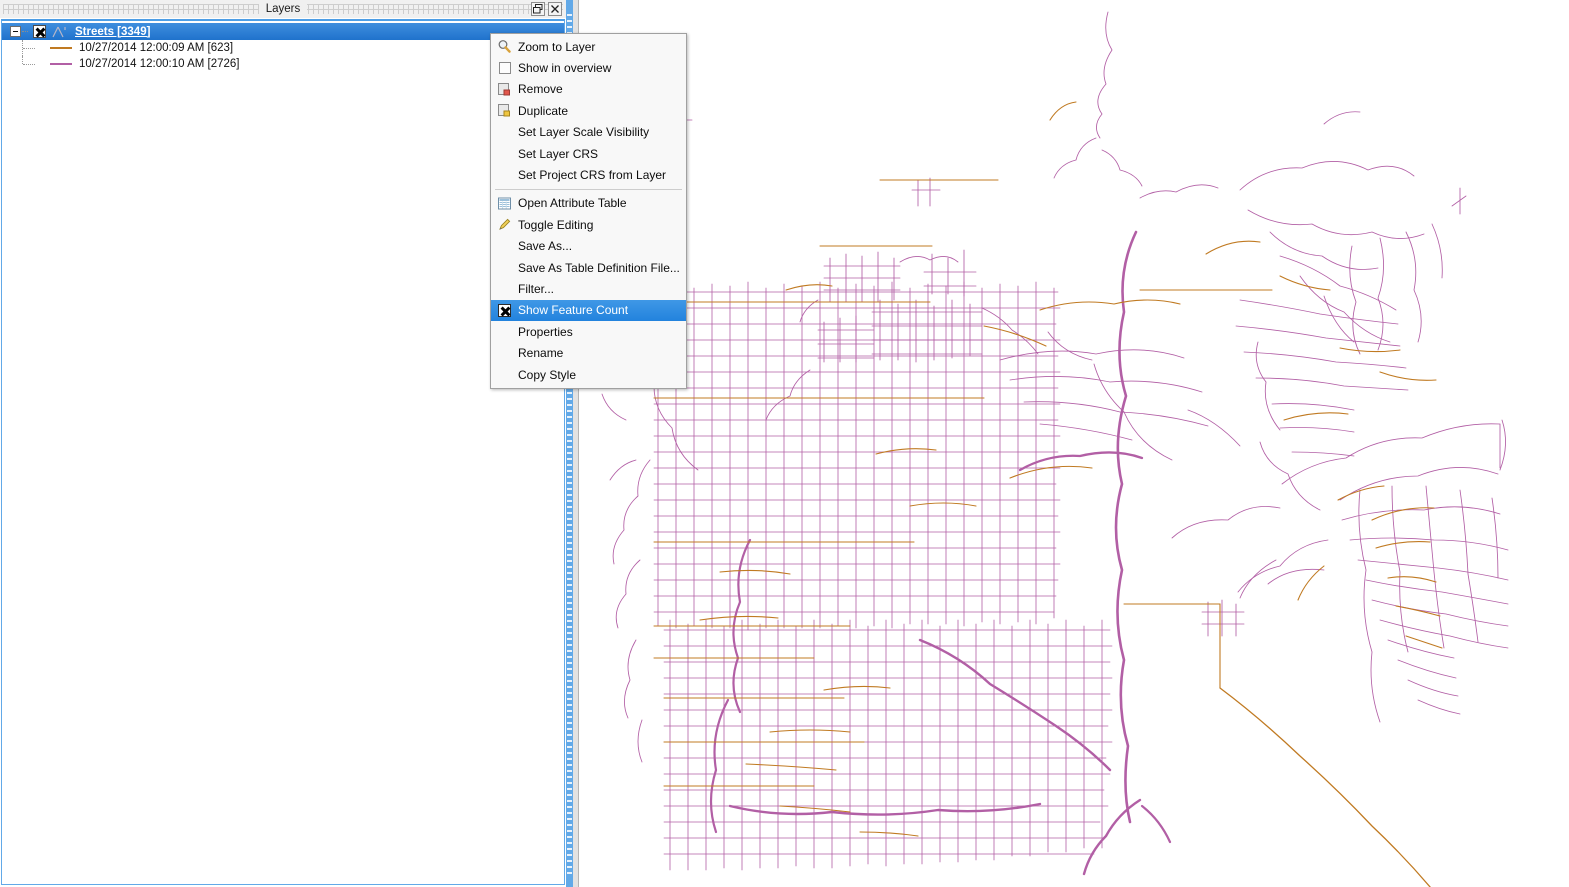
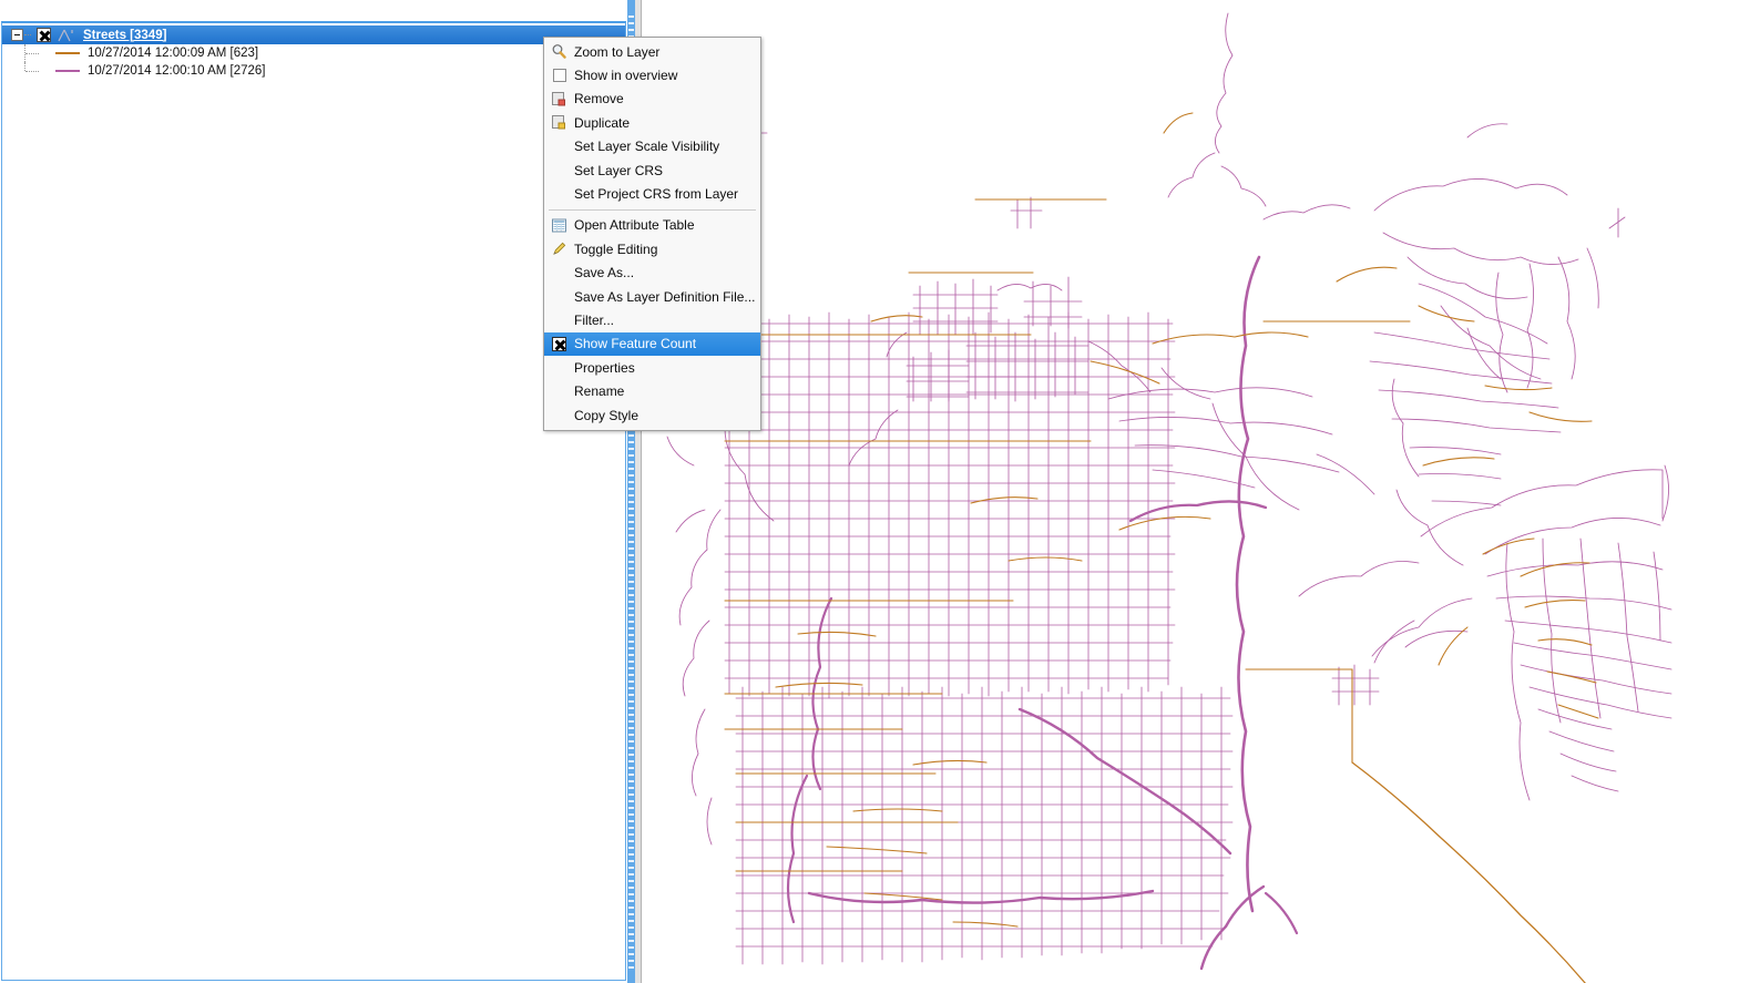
- Layers
  Streets [3349]
  10/27/2014 12:00:09 AM [623]
  10/27/2014 12:00:10 AM [2726]
  Zoom to Layer
  Show in overview
  Remove
  Duplicate
  Set Layer Scale Visibility
  Set Layer CRS
  Set Project CRS from Layer
  Open Attribute Table
  Toggle Editing
  Save As...
- Save As Table Definition File...
+ Save As Layer Definition File...
  Filter...
  Show Feature Count
  Properties
  Rename
  Copy Style
